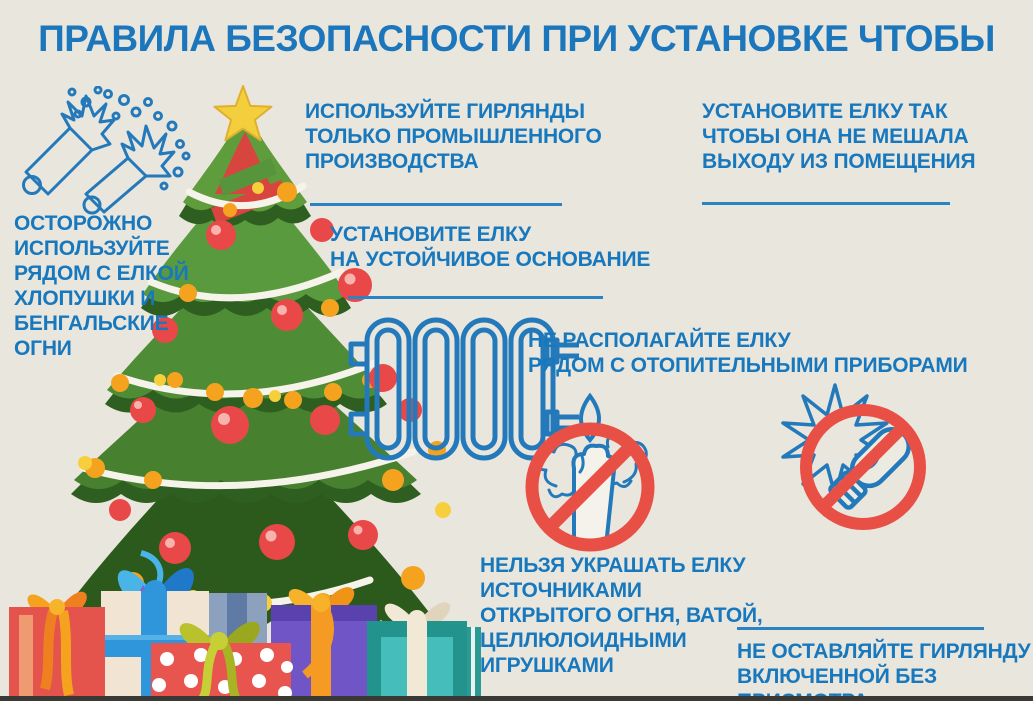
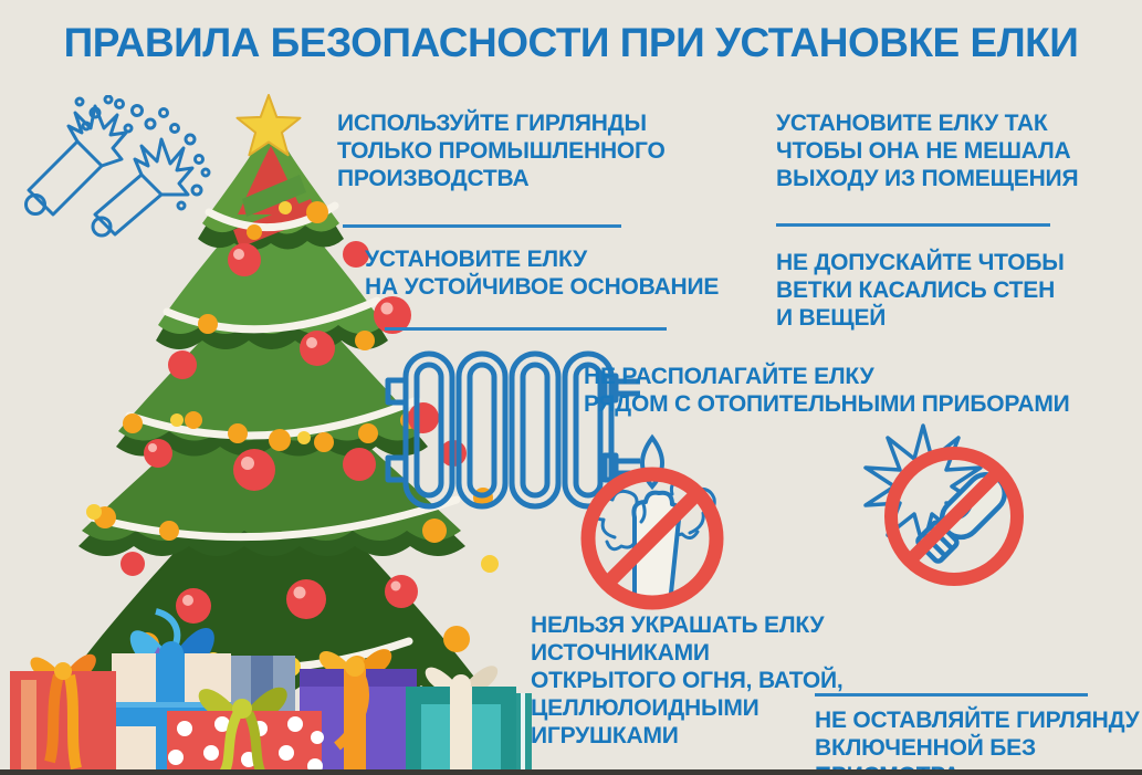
- ПРАВИЛА БЕЗОПАСНОСТИ ПРИ УСТАНОВКЕ ЧТОБЫ
+ ПРАВИЛА БЕЗОПАСНОСТИ ПРИ УСТАНОВКЕ ЕЛКИ
- ОСТОРОЖНО
- ИСПОЛЬЗУЙТЕ
- РЯДОМ С ЕЛКОЙ
- ХЛОПУШКИ И
- БЕНГАЛЬСКИЕ
- ОГНИ
  ИСПОЛЬЗУЙТЕ ГИРЛЯНДЫ
  ТОЛЬКО ПРОМЫШЛЕННОГО
  ПРОИЗВОДСТВА
  УСТАНОВИТЕ ЕЛКУ
  НА УСТОЙЧИВОЕ ОСНОВАНИЕ
  НЕ РАСПОЛАГАЙТЕ ЕЛКУ
  РЯДОМ С ОТОПИТЕЛЬНЫМИ ПРИБОРАМИ
  НЕЛЬЗЯ УКРАШАТЬ ЕЛКУ
  ИСТОЧНИКАМИ
  ОТКРЫТОГО ОГНЯ, ВАТОЙ,
  ЦЕЛЛЮЛОИДНЫМИ
  ИГРУШКАМИ
  УСТАНОВИТЕ ЕЛКУ ТАК
  ЧТОБЫ ОНА НЕ МЕШАЛА
  ВЫХОДУ ИЗ ПОМЕЩЕНИЯ
+ НЕ ДОПУСКАЙТЕ ЧТОБЫ
+ ВЕТКИ КАСАЛИСЬ СТЕН
+ И ВЕЩЕЙ
  НЕ ОСТАВЛЯЙТЕ ГИРЛЯНДУ
